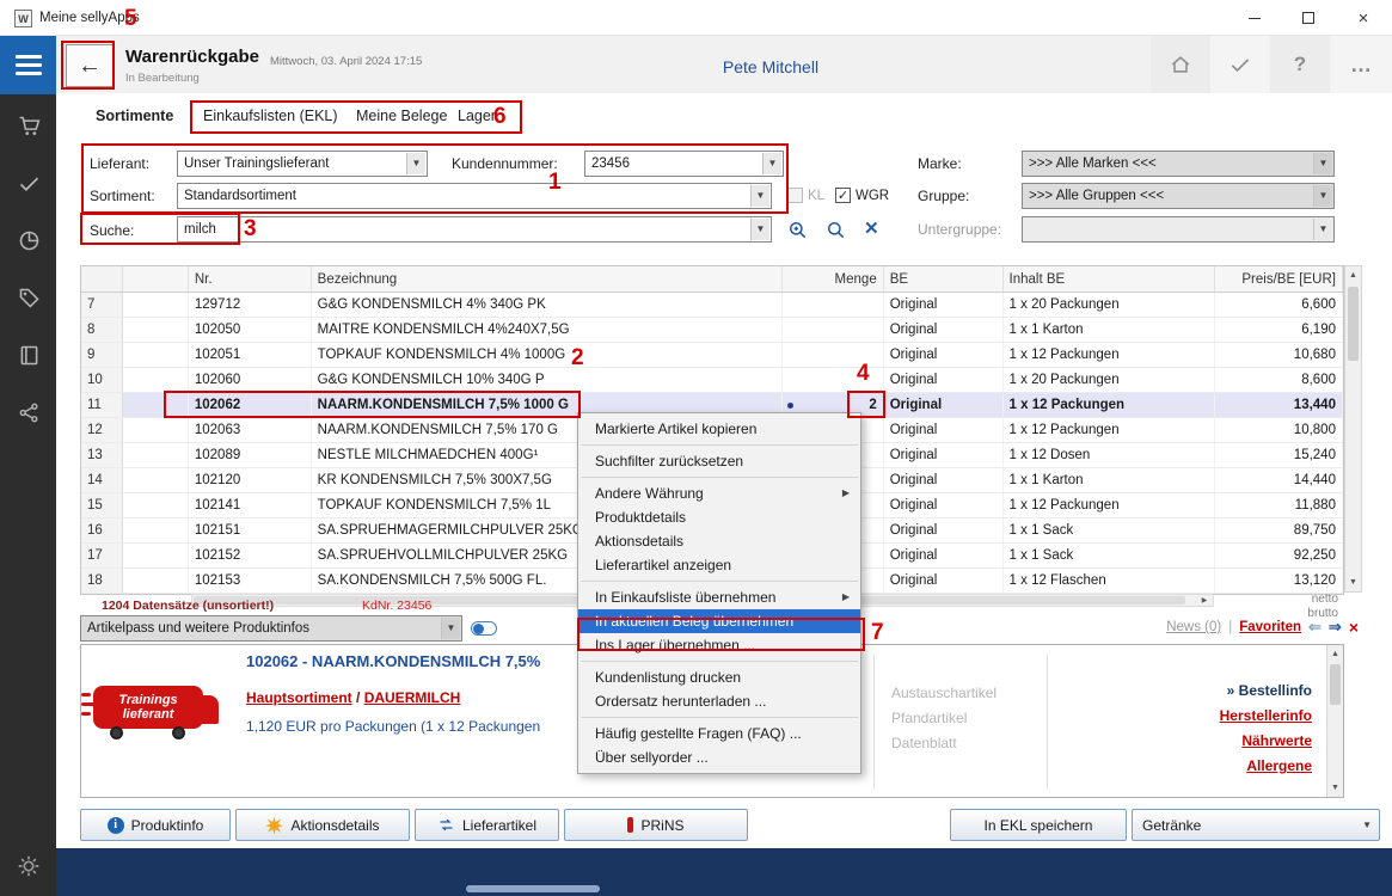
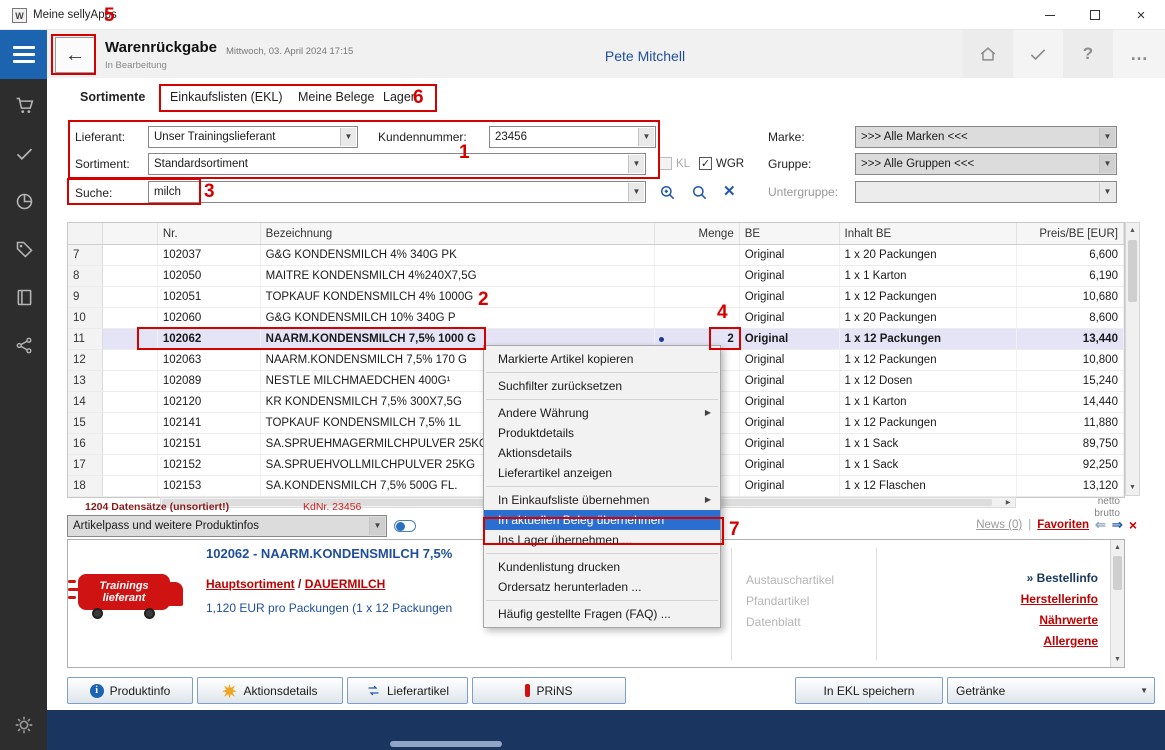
  W
  Meine sellyApps
  ×
  ?
  …
  ←
  Warenrückgabe
  Mittwoch, 03. April 2024 17:15
  In Bearbeitung
  Pete Mitchell
  Sortimente
  Einkaufslisten (EKL)
  Meine Belege
  Lager
  Lieferant:
  Unser Trainingslieferant
  ▼
  Kundennummer:
  23456
  ▼
  Sortiment:
  Standardsortiment
  ▼
  KL
  ✓
  WGR
  Suche:
  milch
  ▼
  ✕
  Marke:
  >>> Alle Marken <<<
  ▼
  Gruppe:
  >>> Alle Gruppen <<<
  ▼
  Untergruppe:
  ▼
  Nr.
  Bezeichnung
  Menge
  BE
  Inhalt BE
  Preis/BE [EUR]
  7
- 129712
+ 102037
  G&G KONDENSMILCH 4% 340G PK
  Original
  1 x 20 Packungen
  6,600
  8
  102050
  MAITRE KONDENSMILCH 4%240X7,5G
  Original
  1 x 1 Karton
  6,190
  9
  102051
  TOPKAUF KONDENSMILCH 4% 1000G
  Original
  1 x 12 Packungen
  10,680
  10
  102060
  G&G KONDENSMILCH 10% 340G P
  Original
  1 x 20 Packungen
  8,600
  11
  102062
  NAARM.KONDENSMILCH 7,5% 1000 G
  2
  Original
  1 x 12 Packungen
  13,440
  12
  102063
  NAARM.KONDENSMILCH 7,5% 170 G
  Original
  1 x 12 Packungen
  10,800
  13
  102089
  NESTLE MILCHMAEDCHEN 400G¹
  Original
  1 x 12 Dosen
  15,240
  14
  102120
  KR KONDENSMILCH 7,5% 300X7,5G
  Original
  1 x 1 Karton
  14,440
  15
  102141
  TOPKAUF KONDENSMILCH 7,5% 1L
  Original
  1 x 12 Packungen
  11,880
  16
  102151
  SA.SPRUEHMAGERMILCHPULVER 25K
  Original
  1 x 1 Sack
  89,750
  17
  102152
  SA.SPRUEHVOLLMILCHPULVER 25KG
  Original
  1 x 1 Sack
  92,250
  18
  102153
  SA.KONDENSMILCH 7,5% 500G FL.
  Original
  1 x 12 Flaschen
  13,120
  netto
  brutto
  1204 Datensätze (unsortiert!)
  KdNr. 23456
  Artikelpass und weitere Produktinfos
  ▼
  News (0)
  |
  Favoriten
  ⇐
  ⇒
  ×
  102062 - NAARM.KONDENSMILCH 7,5%
  Trainings
  lieferant
  Hauptsortiment / DAUERMILCH
  1,120 EUR pro Packungen (1 x 12 Packungen
  Austauschartikel
  Pfandartikel
  Datenblatt
  » Bestellinfo
  Herstellerinfo
  Nährwerte
  Allergene
  Markierte Artikel kopieren
  Suchfilter zurücksetzen
  Andere Währung
  ▶
  Produktdetails
  Aktionsdetails
  Lieferartikel anzeigen
  In Einkaufsliste übernehmen
  ▶
  In aktuellen Beleg übernehmen
  Ins Lager übernehmen ...
  Kundenlistung drucken
  Ordersatz herunterladen ...
  Häufig gestellte Fragen (FAQ) ...
- Über sellyorder ...
  i
  Produktinfo
  Aktionsdetails
  Lieferartikel
  PRiNS
  In EKL speichern
  Getränke
  ▼
  5
  6
  1
  3
  2
  4
  7
